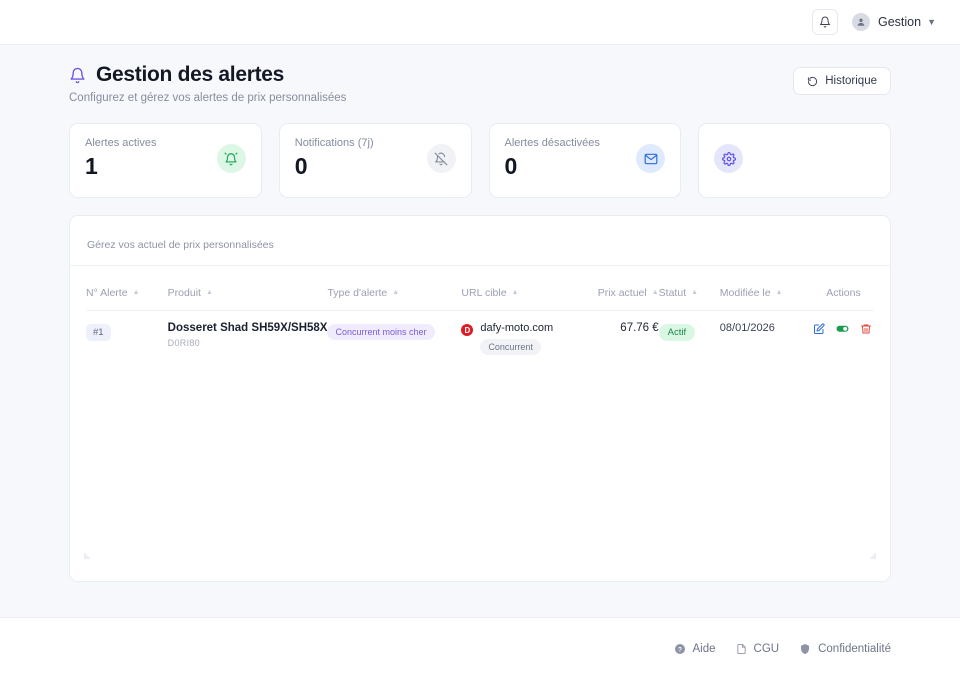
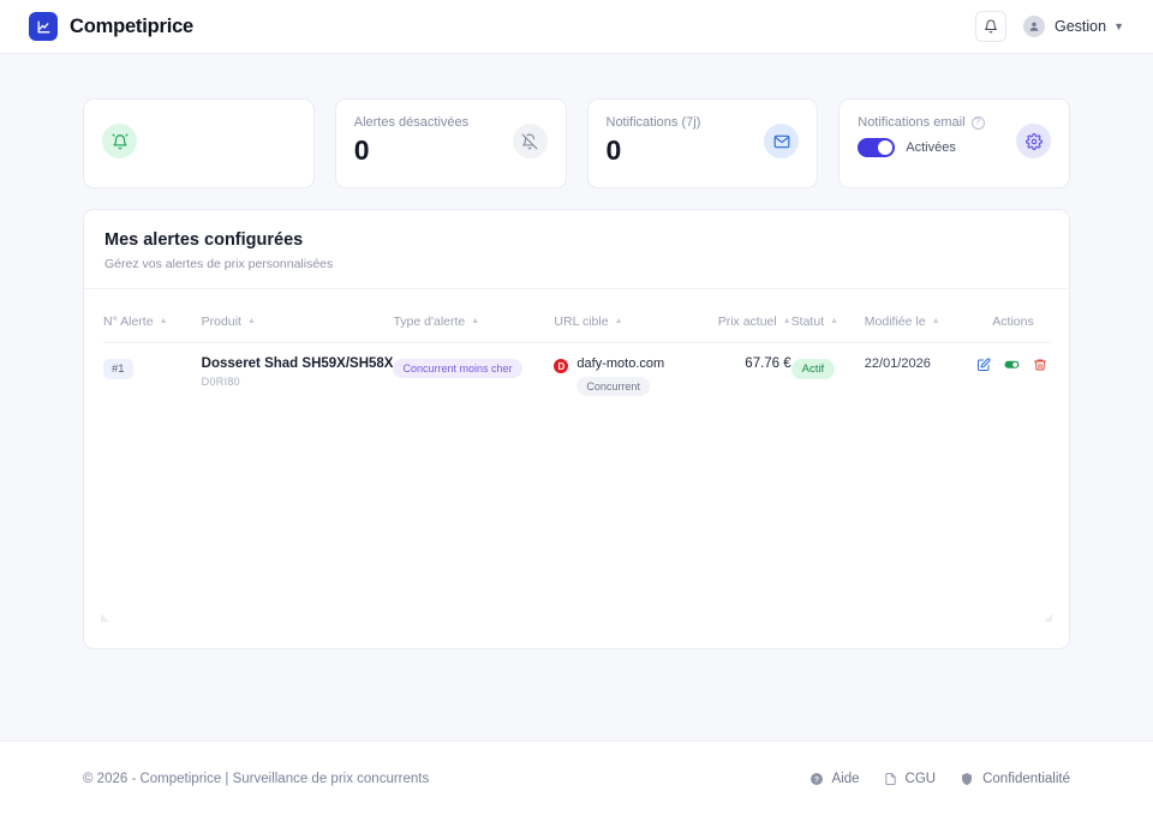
+ Competiprice
  Gestion
  ▼
- Gestion des alertes
- Configurez et gérez vos alertes de prix personnalisées
- Historique
- Alertes actives
- 1
- Notifications (7j)
+ Alertes désactivées
  0
- Alertes désactivées
+ Notifications (7j)
  0
+ Notifications email
+ ?
+ Activées
+ Mes alertes configurées
- Gérez vos actuel de prix personnalisées
+ Gérez vos alertes de prix personnalisées
  N° Alerte	Produit	Type d'alerte	URL cible	Prix actuel	Statut	Modifiée le	Actions
- #1	Dosseret Shad SH59X/SH58X D0RI80	Concurrent moins cher	D dafy-moto.com Concurrent	67.76 €	Actif	08/01/2026
+ #1	Dosseret Shad SH59X/SH58X D0RI80	Concurrent moins cher	D dafy-moto.com Concurrent	67.76 €	Actif	22/01/2026
+ © 2026 - Competiprice | Surveillance de prix concurrents
  Aide
  CGU
  Confidentialité
